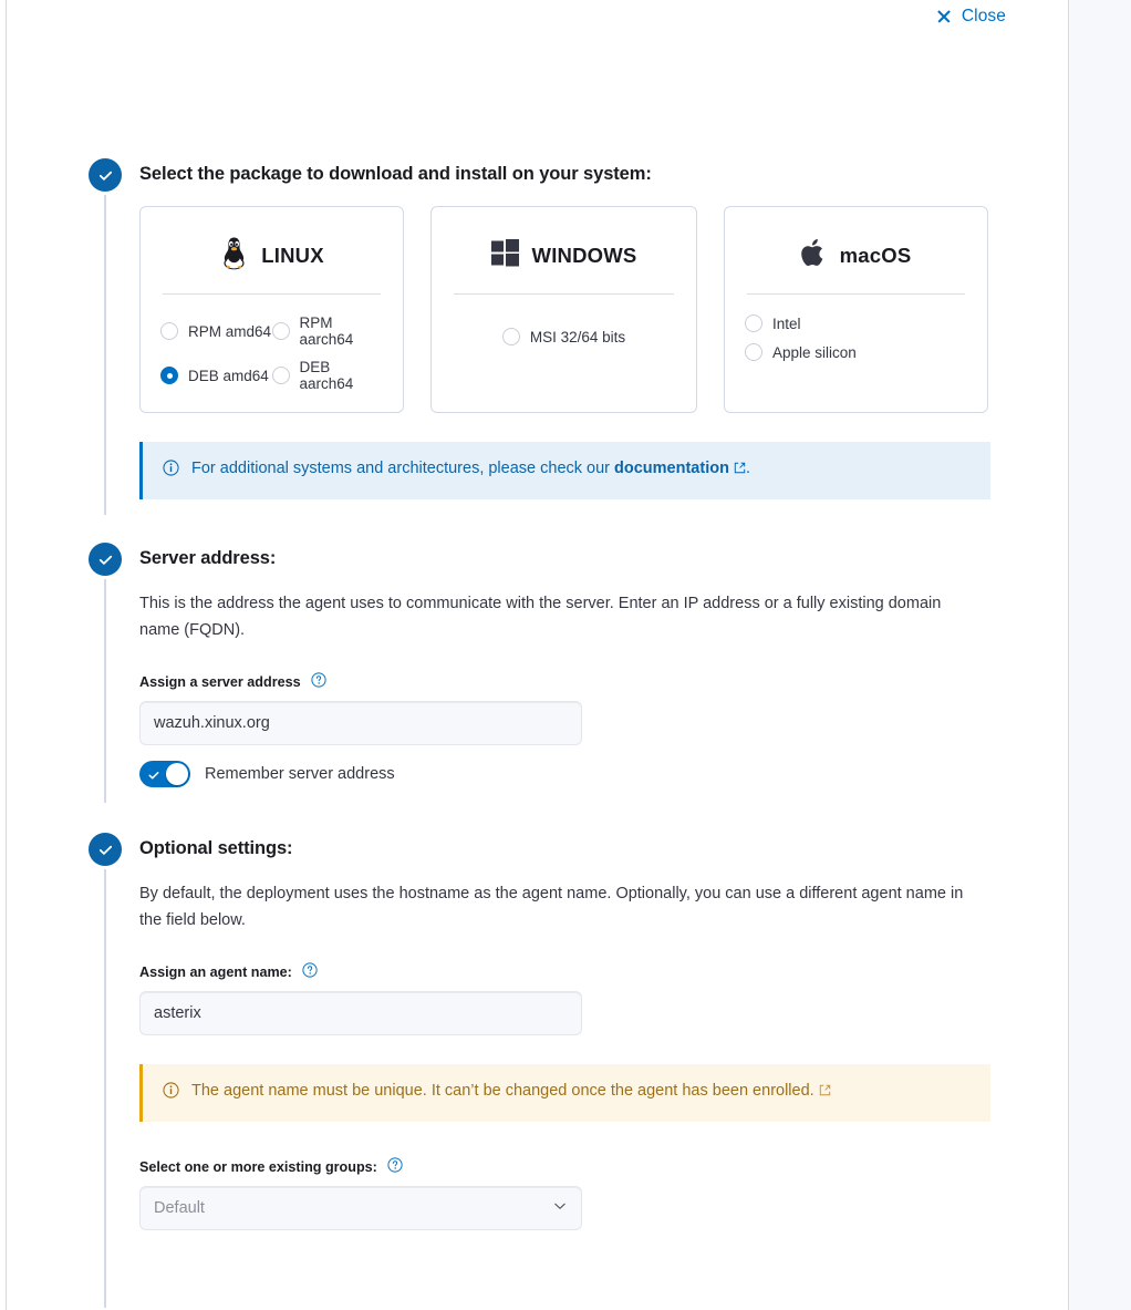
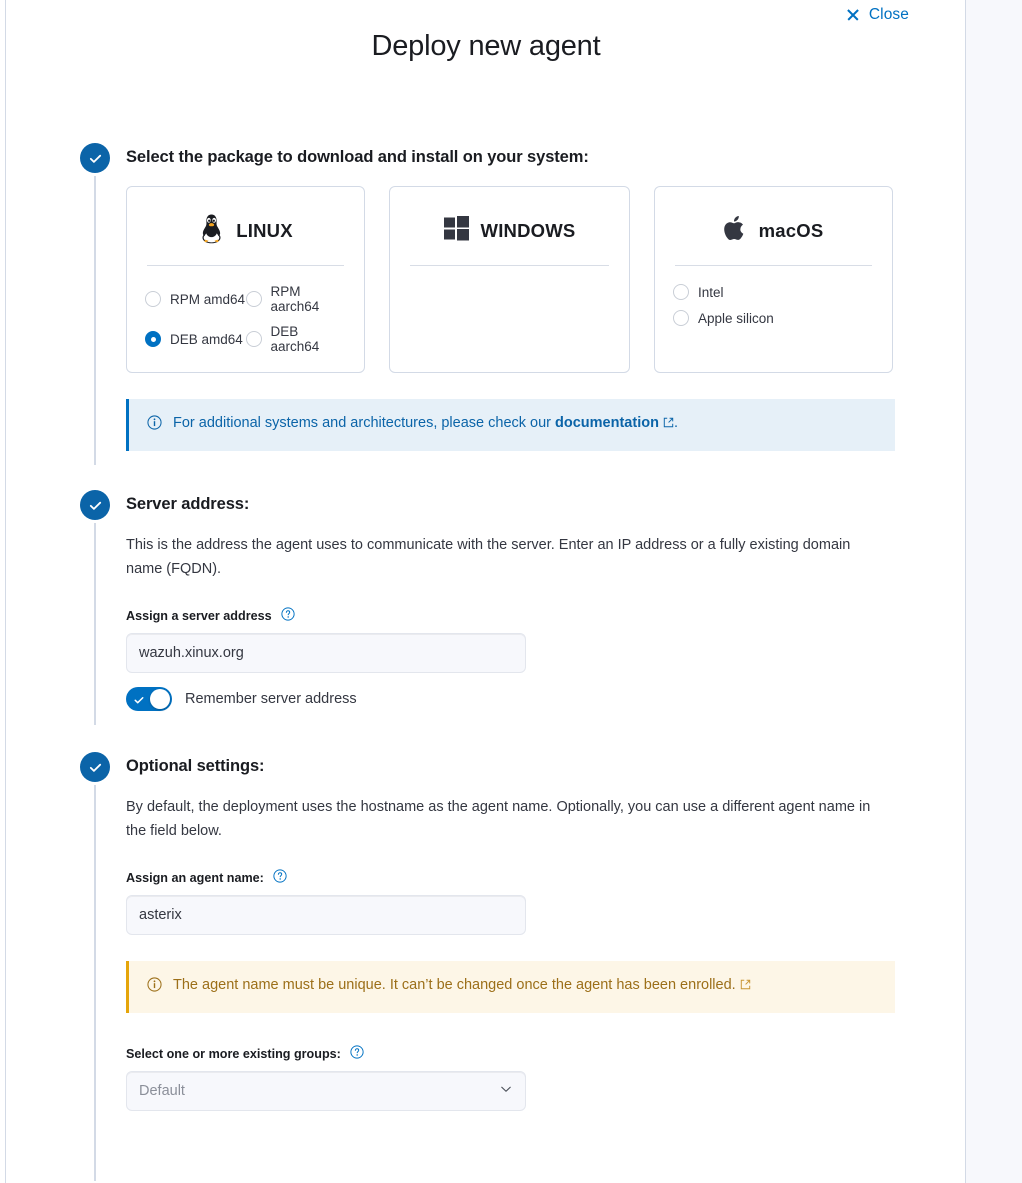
  Close
+ Deploy new agent
  Select the package to download and install on your system:
  LINUX
  RPM amd64
  RPM aarch64
  DEB amd64
  DEB aarch64
  WINDOWS
- MSI 32/64 bits
  macOS
  Intel
  Apple silicon
  For additional systems and architectures, please check our documentation .
  Server address:
  This is the address the agent uses to communicate with the server. Enter an IP address or a fully existing domain name (FQDN).
  Assign a server address
  wazuh.xinux.org
  Remember server address
  Optional settings:
  By default, the deployment uses the hostname as the agent name. Optionally, you can use a different agent name in the field below.
  Assign an agent name:
  asterix
  The agent name must be unique. It can’t be changed once the agent has been enrolled.
  Select one or more existing groups:
  Default
